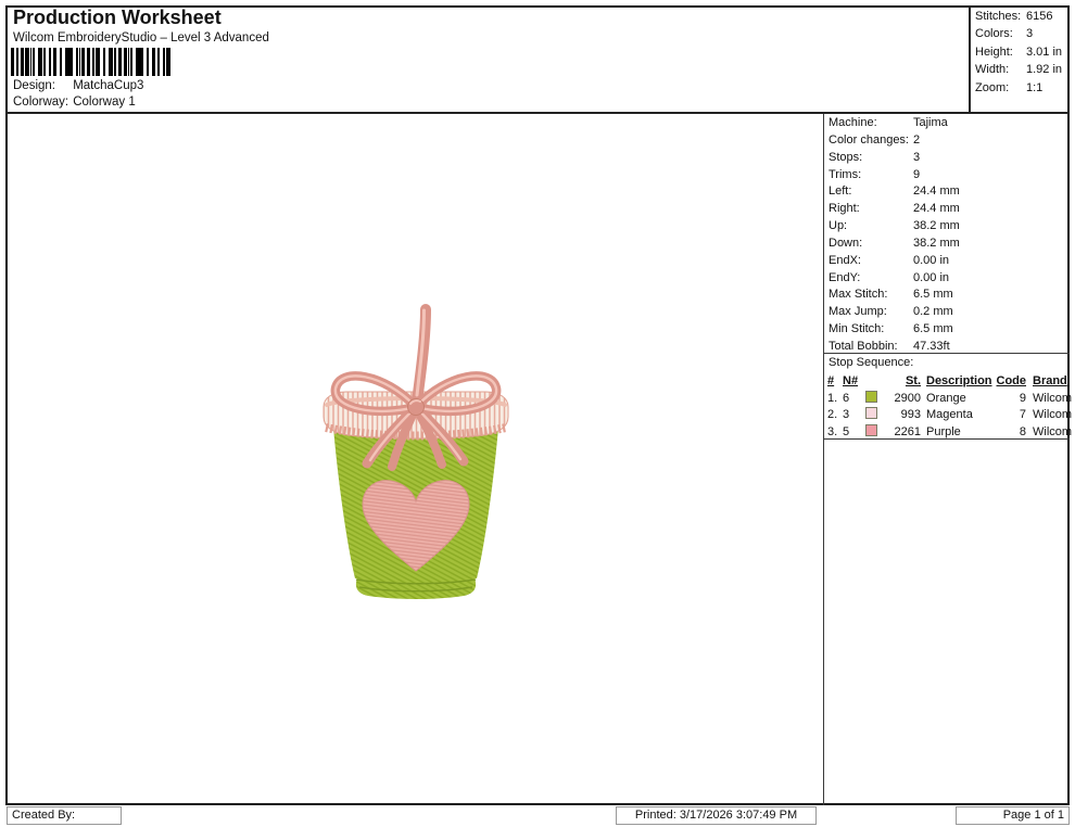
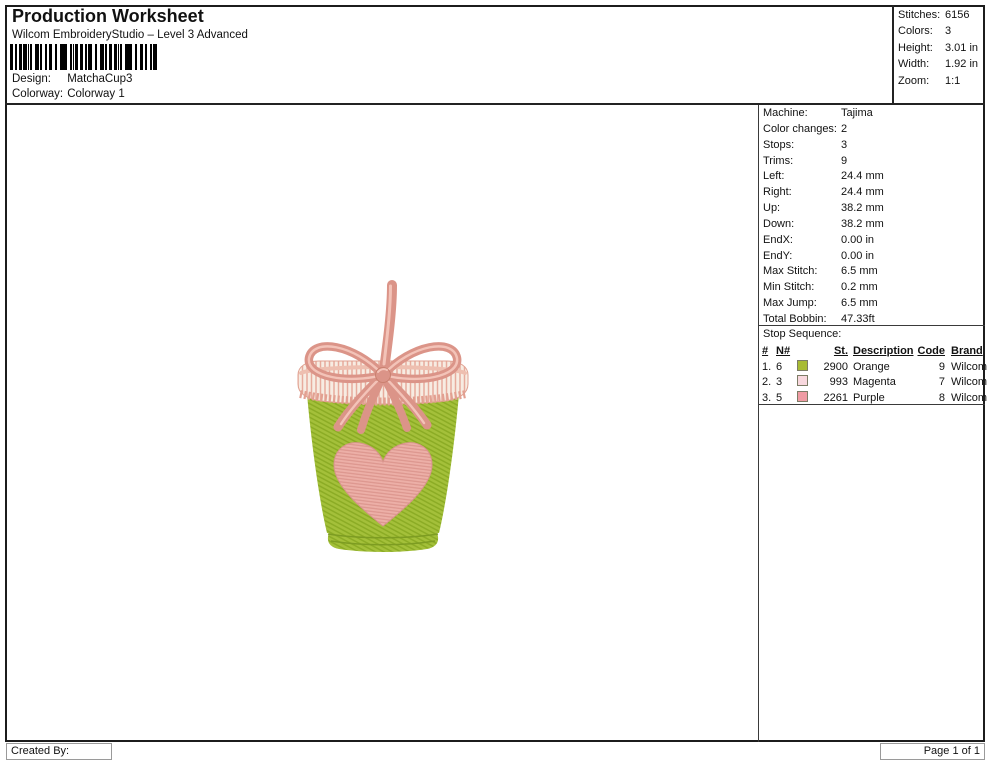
  Production Worksheet
  Wilcom EmbroideryStudio – Level 3 Advanced
  Design: MatchaCup3
  Colorway: Colorway 1
  Stitches:
  6156
  Colors:
  3
  Height:
  3.01 in
  Width:
  1.92 in
  Zoom:
  1:1
  Machine:
  Tajima
  Color changes:
  2
  Stops:
  3
  Trims:
  9
  Left:
  24.4 mm
  Right:
  24.4 mm
  Up:
  38.2 mm
  Down:
  38.2 mm
  EndX:
  0.00 in
  EndY:
  0.00 in
  Max Stitch:
  6.5 mm
- Max Jump:
+ Min Stitch:
  0.2 mm
- Min Stitch:
+ Max Jump:
  6.5 mm
  Total Bobbin:
  47.33ft
  Stop Sequence:
  #
  N#
  St.
  Description
  Code
  Brand
  1.
  6
  2900
  Orange
  9
  Wilcom
  2.
  3
  993
  Magenta
  7
  Wilcom
  3.
  5
  2261
  Purple
  8
  Wilcom
  Created By:
- Printed: 3/17/2026 3:07:49 PM
  Page 1 of 1
